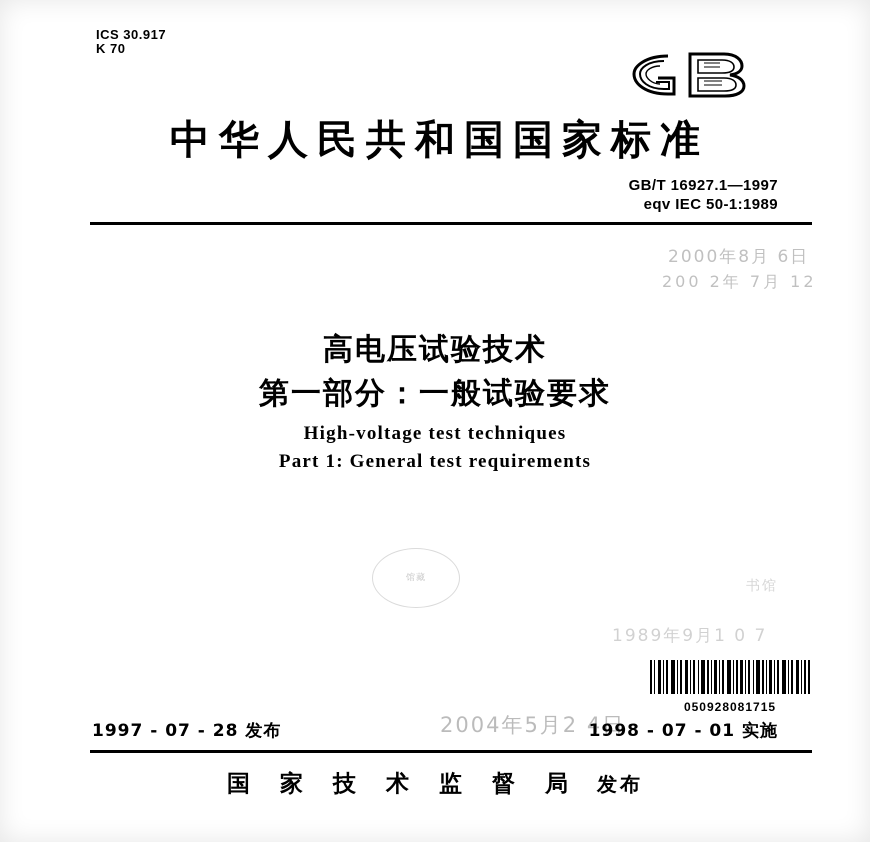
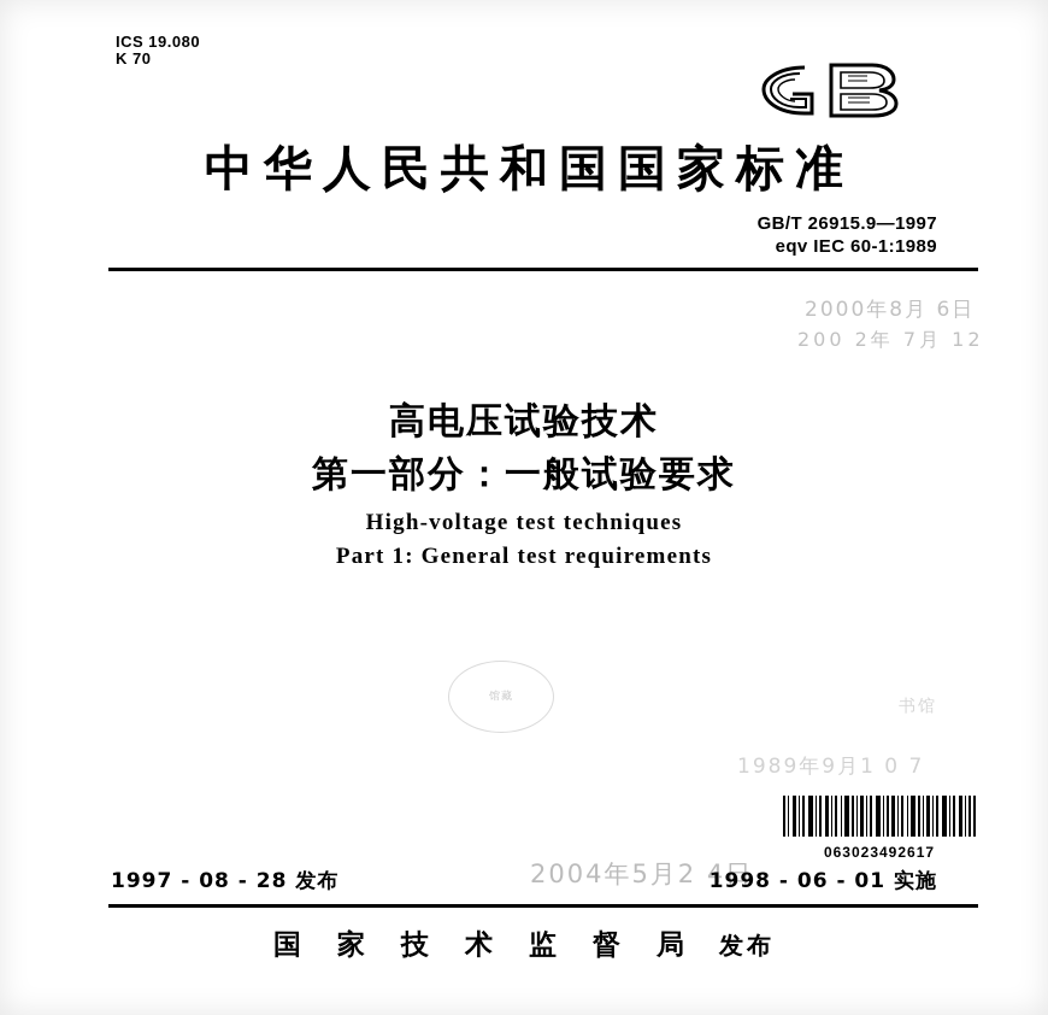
- ICS 30.917
+ ICS 19.080
  K 70
  中华人民共和国国家标准
- GB/T 16927.1—1997
+ GB/T 26915.9—1997
- eqv IEC 50-1:1989
+ eqv IEC 60-1:1989
  2000年8月 6日
  200 2年 7月 12
  高电压试验技术
  第一部分：一般试验要求
  High-voltage test techniques
  Part 1: General test requirements
  馆藏
  书馆
  1989年9月1 0 7
  2004年5月2 4日
- 050928081715
+ 063023492617
- 1997 - 07 - 28 发布
+ 1997 - 08 - 28 发布
- 1998 - 07 - 01 实施
+ 1998 - 06 - 01 实施
  国 家 技 术 监 督 局 发布
